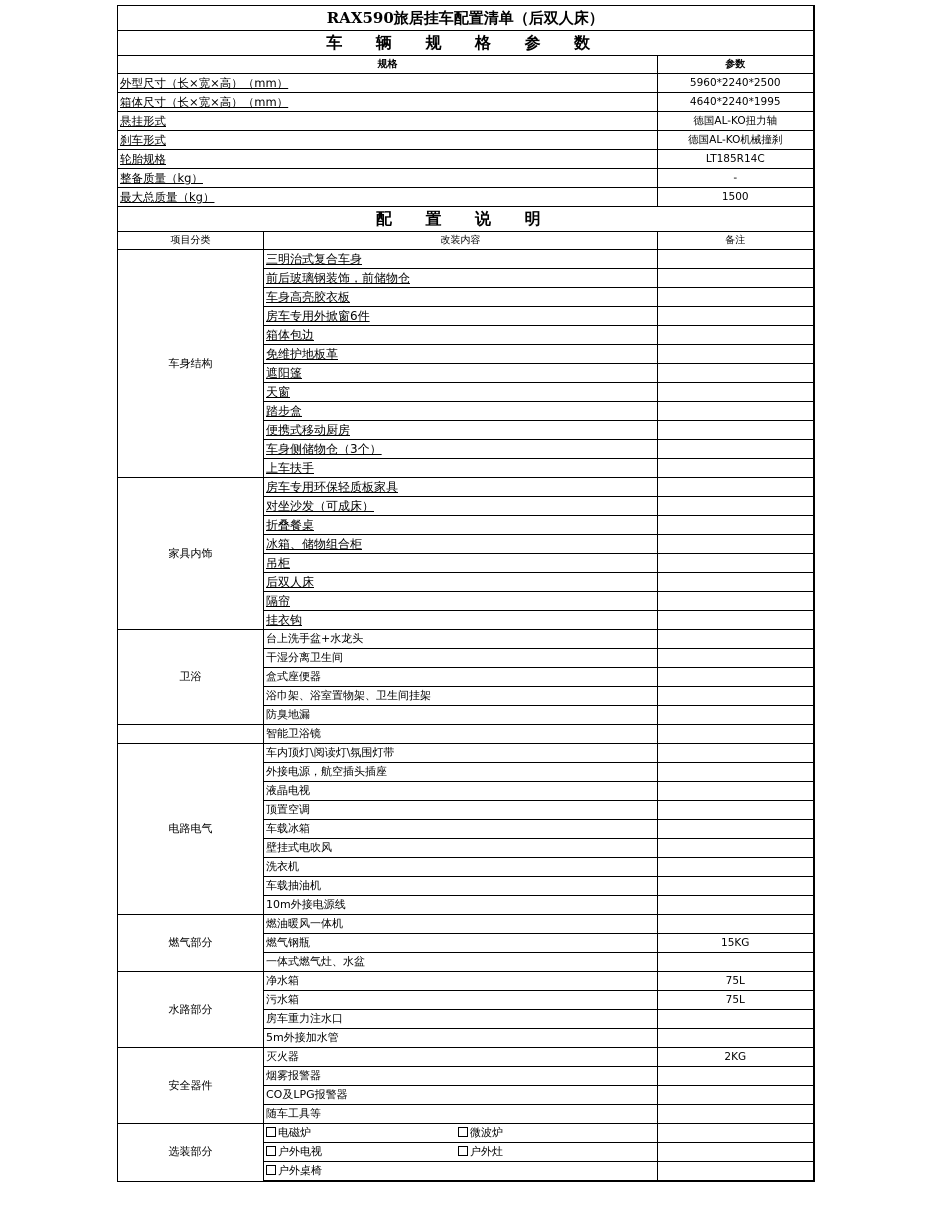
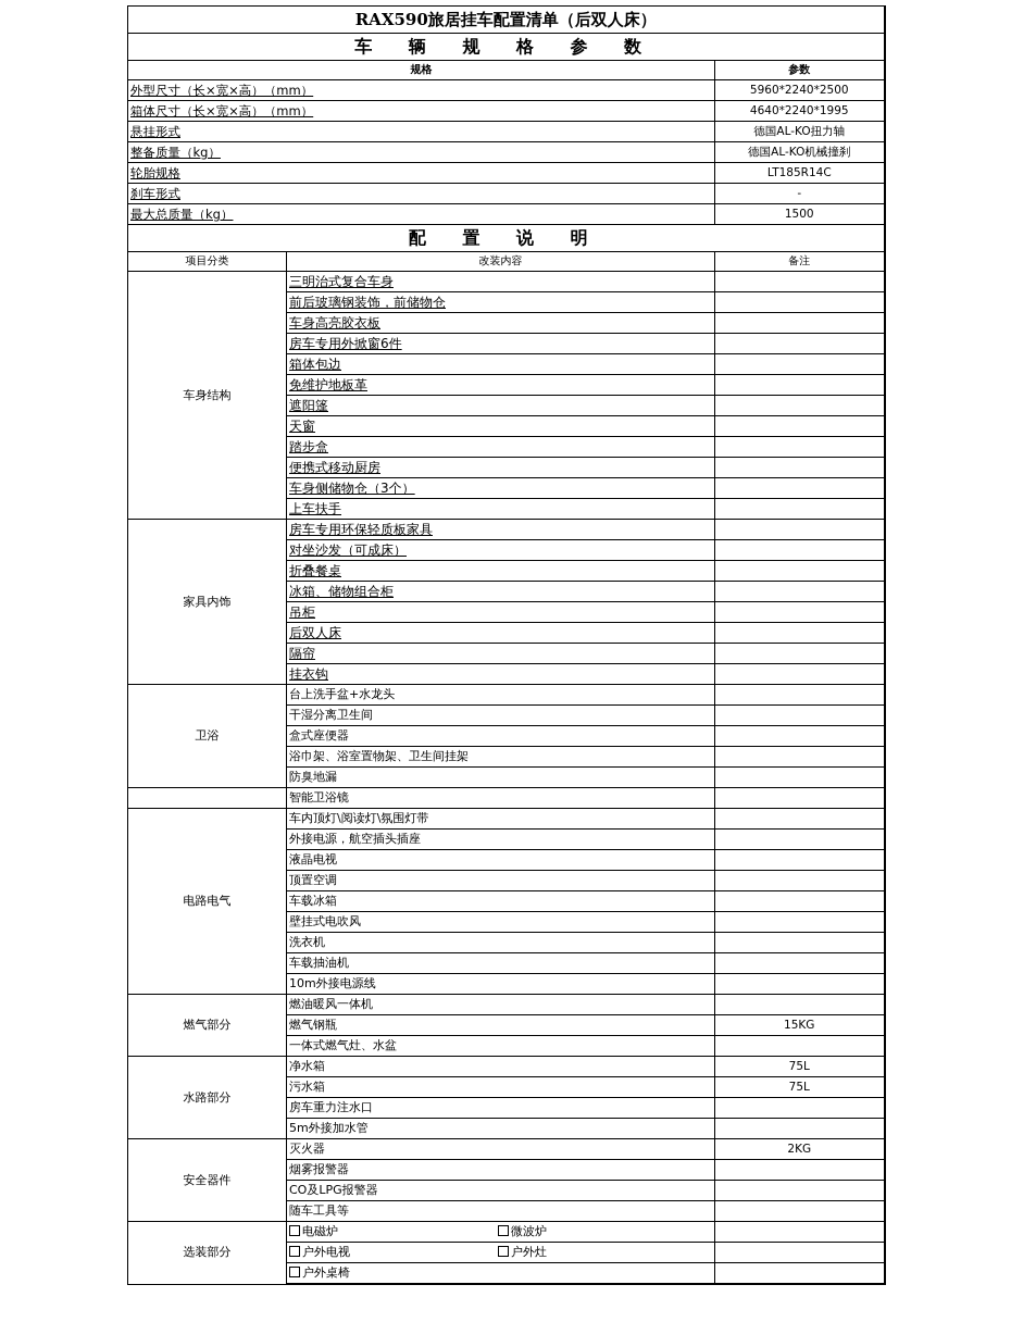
  RAX590旅居挂车配置清单（后双人床）
  车 辆 规 格 参 数
  规格	参数
  外型尺寸（长×宽×高）（mm）	5960*2240*2500
  箱体尺寸（长×宽×高）（mm）	4640*2240*1995
  悬挂形式	德国AL-KO扭力轴
- 刹车形式	德国AL-KO机械撞刹
+ 整备质量（kg）	德国AL-KO机械撞刹
  轮胎规格	LT185R14C
- 整备质量（kg）	-
+ 刹车形式	-
  最大总质量（kg）	1500
  配 置 说 明
  项目分类	改装内容	备注
  车身结构	三明治式复合车身
  前后玻璃钢装饰，前储物仓
  车身高亮胶衣板
  房车专用外掀窗6件
  箱体包边
  免维护地板革
  遮阳篷
  天窗
  踏步盒
  便携式移动厨房
  车身侧储物仓（3个）
  上车扶手
  家具内饰	房车专用环保轻质板家具
  对坐沙发（可成床）
  折叠餐桌
  冰箱、储物组合柜
  吊柜
  后双人床
  隔帘
  挂衣钩
  卫浴	台上洗手盆+水龙头
  干湿分离卫生间
  盒式座便器
  浴巾架、浴室置物架、卫生间挂架
  防臭地漏
  	智能卫浴镜
  电路电气	车内顶灯\阅读灯\氛围灯带
  外接电源，航空插头插座
  液晶电视
  顶置空调
  车载冰箱
  壁挂式电吹风
  洗衣机
  车载抽油机
  10m外接电源线
  燃气部分	燃油暖风一体机
  燃气钢瓶	15KG
  一体式燃气灶、水盆
  水路部分	净水箱	75L
  污水箱	75L
  房车重力注水口
  5m外接加水管
  安全器件	灭火器	2KG
  烟雾报警器
  CO及LPG报警器
  随车工具等
  选装部分	电磁炉 微波炉
  户外电视 户外灶
  户外桌椅
